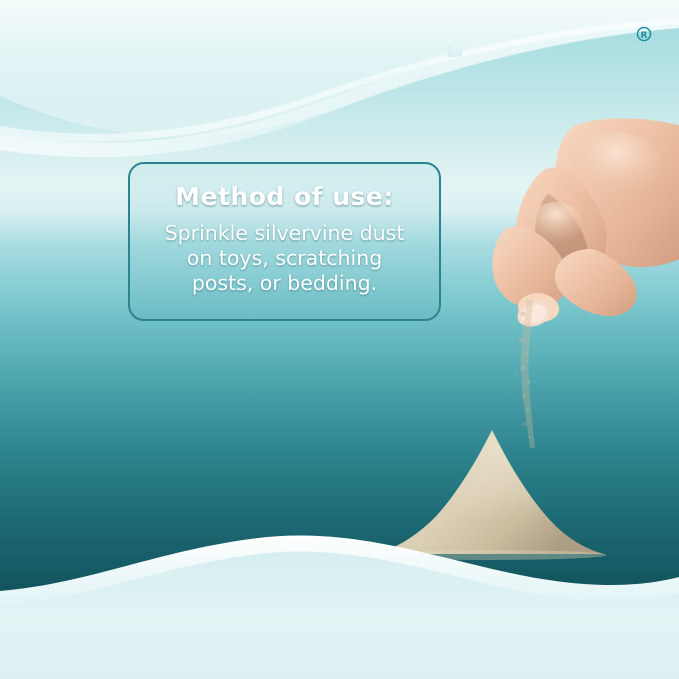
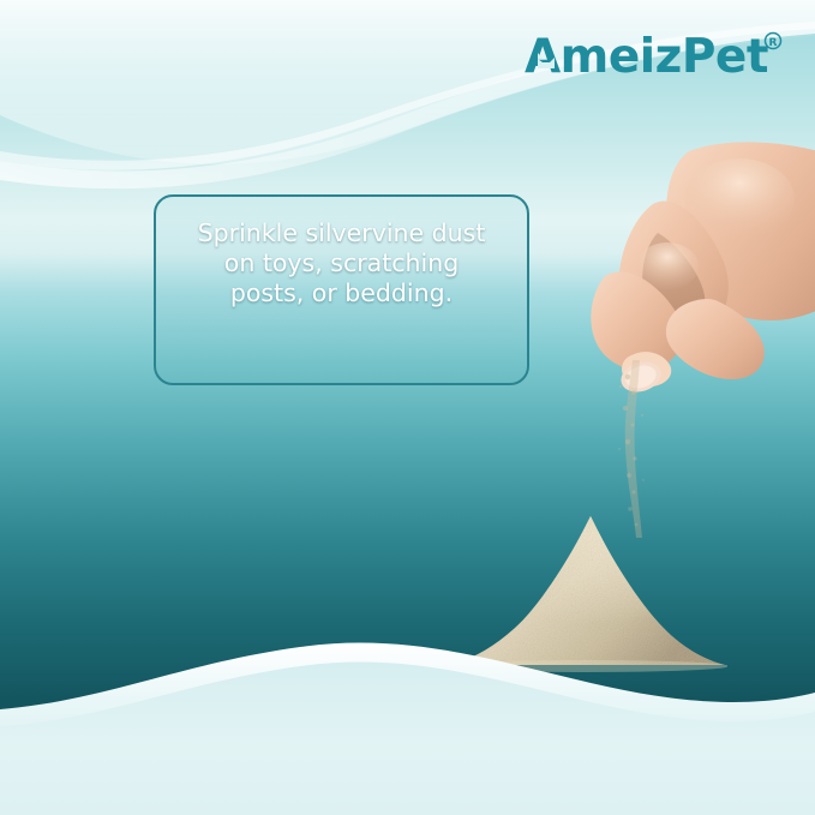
+ AmeizPet
  R
- Method of use:
  Sprinkle silvervine dust
  on toys, scratching
  posts, or bedding.
